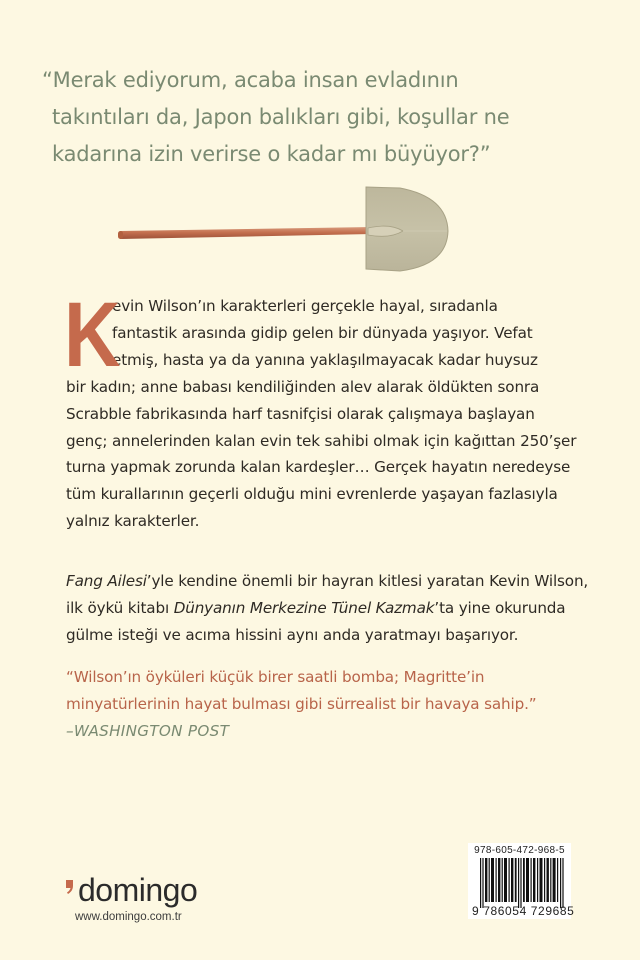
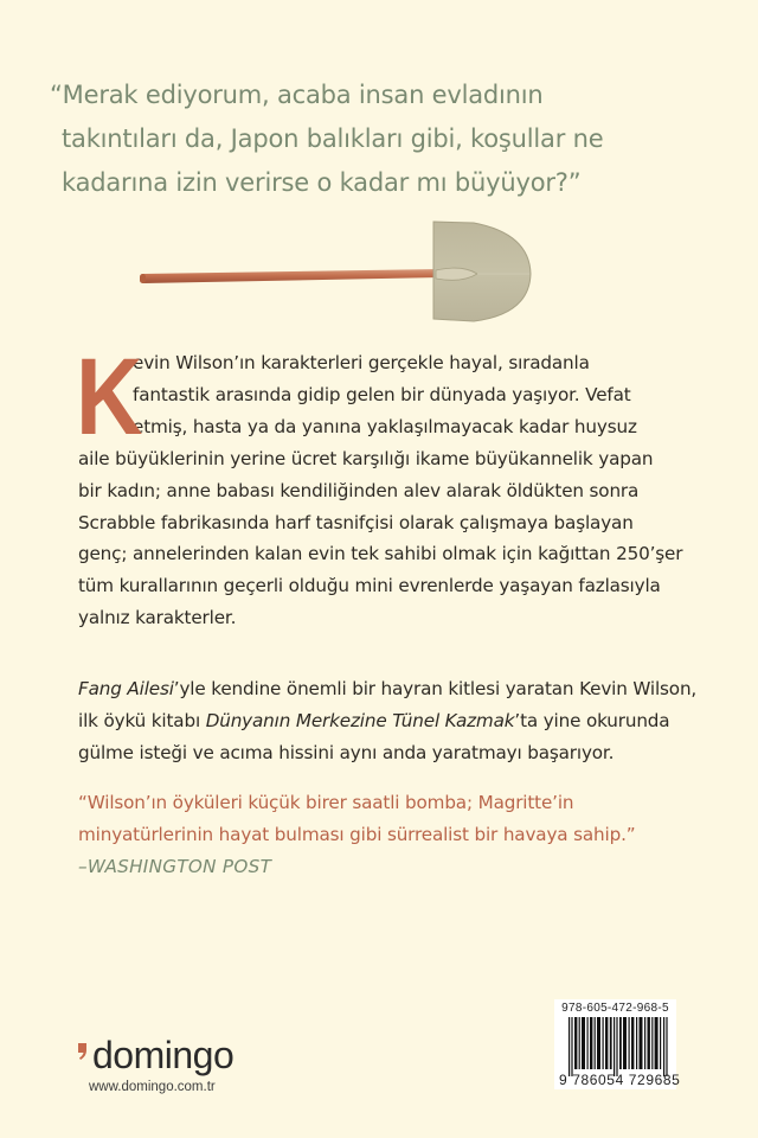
  “Merak ediyorum, acaba insan evladının
  takıntıları da, Japon balıkları gibi, koşullar ne
  kadarına izin verirse o kadar mı büyüyor?”
  K
  evin Wilson’ın karakterleri gerçekle hayal, sıradanla
  fantastik arasında gidip gelen bir dünyada yaşıyor. Vefat
  etmiş, hasta ya da yanına yaklaşılmayacak kadar huysuz
+ aile büyüklerinin yerine ücret karşılığı ikame büyükannelik yapan
  bir kadın; anne babası kendiliğinden alev alarak öldükten sonra
  Scrabble fabrikasında harf tasnifçisi olarak çalışmaya başlayan
  genç; annelerinden kalan evin tek sahibi olmak için kağıttan 250’şer
- turna yapmak zorunda kalan kardeşler… Gerçek hayatın neredeyse
  tüm kurallarının geçerli olduğu mini evrenlerde yaşayan fazlasıyla
  yalnız karakterler.
  Fang Ailesi’yle kendine önemli bir hayran kitlesi yaratan Kevin Wilson,
  ilk öykü kitabı Dünyanın Merkezine Tünel Kazmak’ta yine okurunda
  gülme isteği ve acıma hissini aynı anda yaratmayı başarıyor.
  “Wilson’ın öyküleri küçük birer saatli bomba; Magritte’in
  minyatürlerinin hayat bulması gibi sürrealist bir havaya sahip.”
  –WASHINGTON POST
  domingo
  www.domingo.com.tr
  978-605-472-968-5
  9 786054 729685
